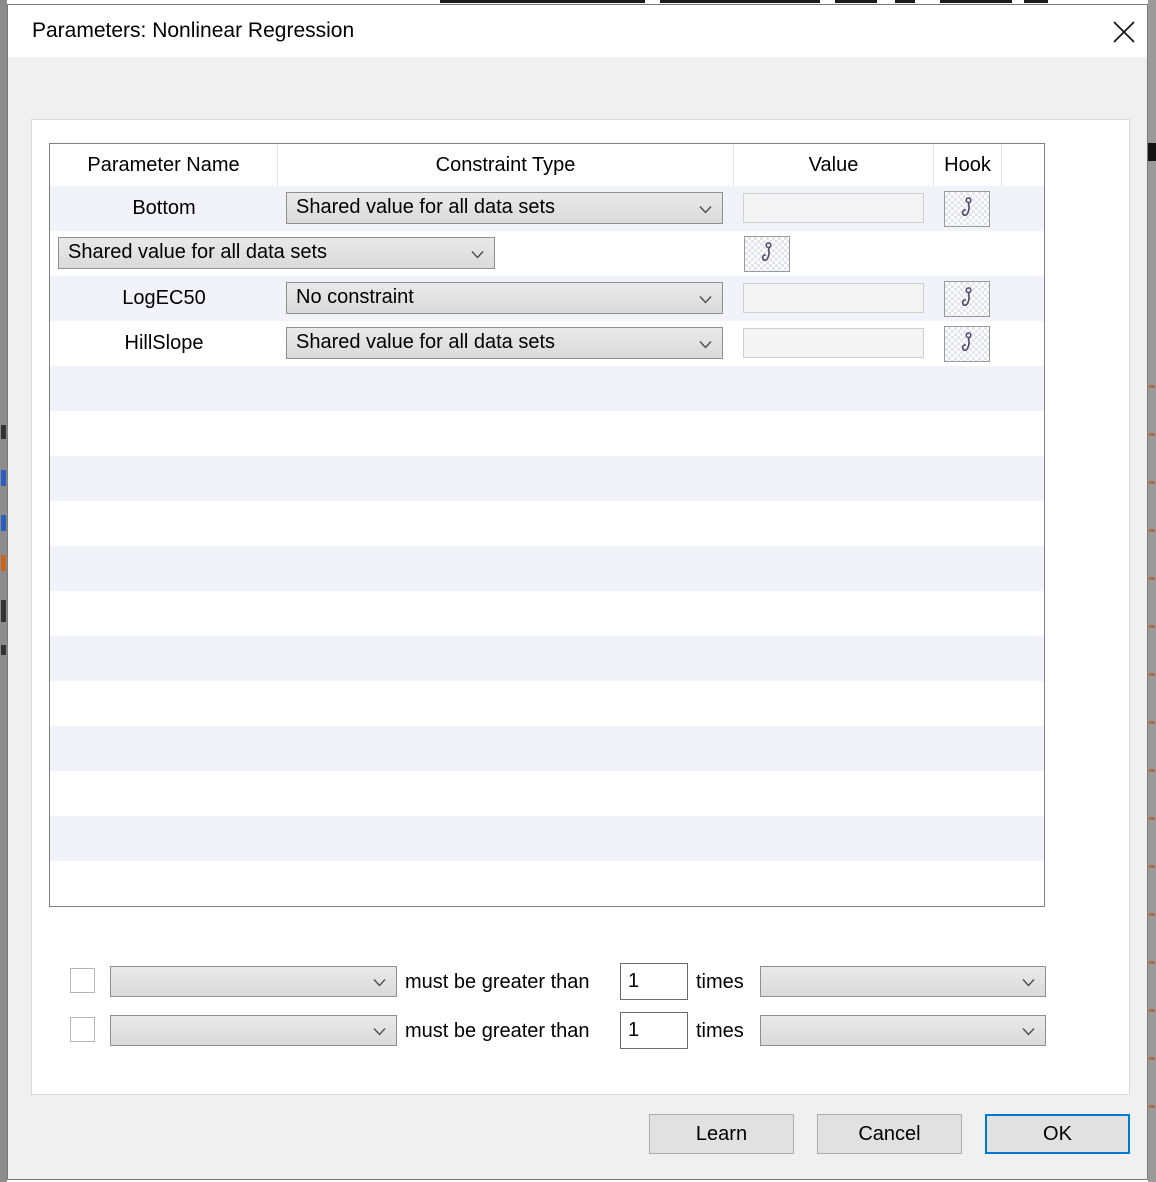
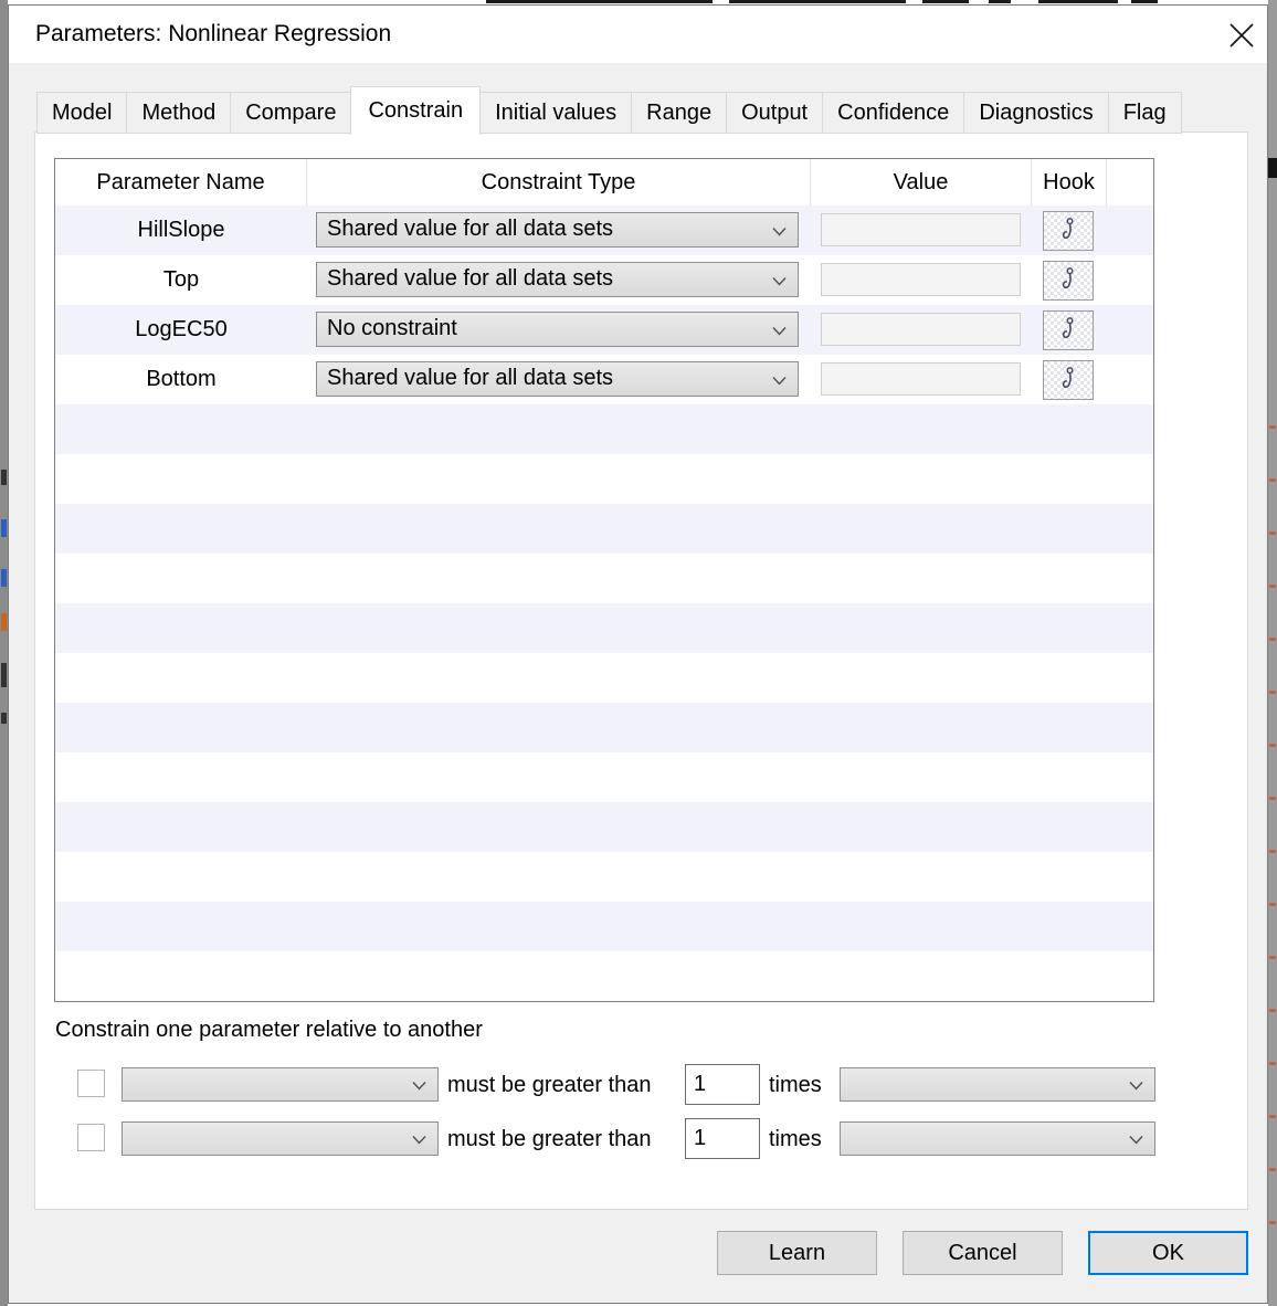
  Parameters: Nonlinear Regression
+ Model
+ Method
+ Compare
+ Constrain
+ Initial values
+ Range
+ Output
+ Confidence
+ Diagnostics
+ Flag
  Parameter Name
  Constraint Type
  Value
  Hook
- Bottom
+ HillSlope
  Shared value for all data sets
+ Top
  Shared value for all data sets
  LogEC50
  No constraint
- HillSlope
+ Bottom
  Shared value for all data sets
+ Constrain one parameter relative to another
  must be greater than
  1
  times
  must be greater than
  1
  times
  Learn
  Cancel
  OK
